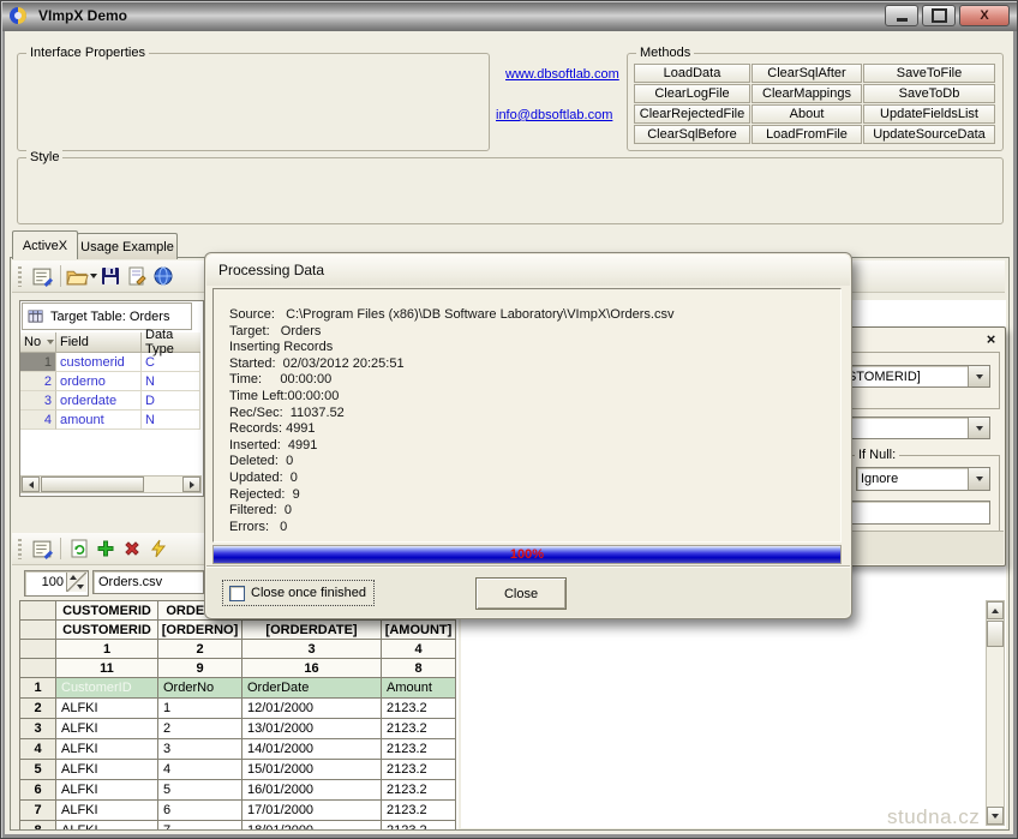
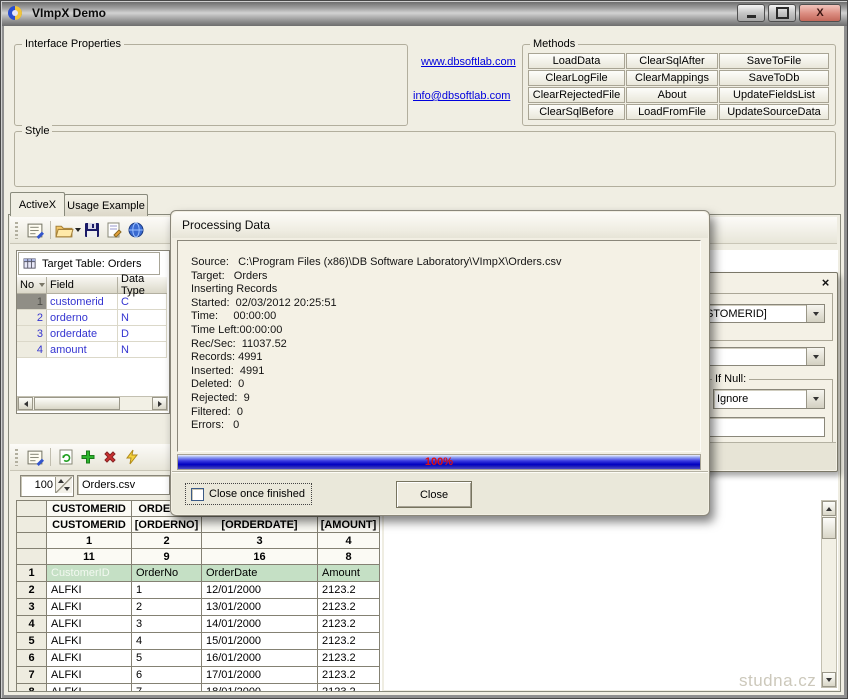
  VImpX Demo
  X
  Interface Properties
  www.dbsoftlab.com
  info@dbsoftlab.com
  Methods
  LoadData
  ClearSqlAfter
  SaveToFile
  ClearLogFile
  ClearMappings
  SaveToDb
  ClearRejectedFile
  About
  UpdateFieldsList
  ClearSqlBefore
  LoadFromFile
  UpdateSourceData
  Style
  ActiveX
  Usage Example
  Target Table: Orders
  No
  Field
  Data Type
  1
  customerid
  C
  2
  orderno
  N
  3
  orderdate
  D
  4
  amount
  N
  100
  Orders.csv
  CUSTOMERID
  CUSTOMERID
  [ORDERNO]
  [ORDERDATE]
  [AMOUNT]
  1
  2
  3
  4
  11
  9
  16
  8
  1
  CustomerID
  OrderNo
  OrderDate
  Amount
  2
  ALFKI
  1
  12/01/2000
  2123.2
  3
  ALFKI
  2
  13/01/2000
  2123.2
  4
  ALFKI
  3
  14/01/2000
  2123.2
  5
  ALFKI
  4
  15/01/2000
  2123.2
  6
  ALFKI
  5
  16/01/2000
  2123.2
  7
  ALFKI
  6
  17/01/2000
  2123.2
  ×
  If Null:
  Ignore
  Processing Data
  Source: C:\Program Files (x86)\DB Software Laboratory\VImpX\Orders.csv
  Target: Orders
  Inserting Records
  Started: 02/03/2012 20:25:51
  Time: 00:00:00
  Time Left:00:00:00
  Rec/Sec: 11037.52
  Records: 4991
  Inserted: 4991
  Deleted: 0
- Updated: 0
  Rejected: 9
  Filtered: 0
  Errors: 0
  100%
  Close once finished
  Close
  studna.cz
